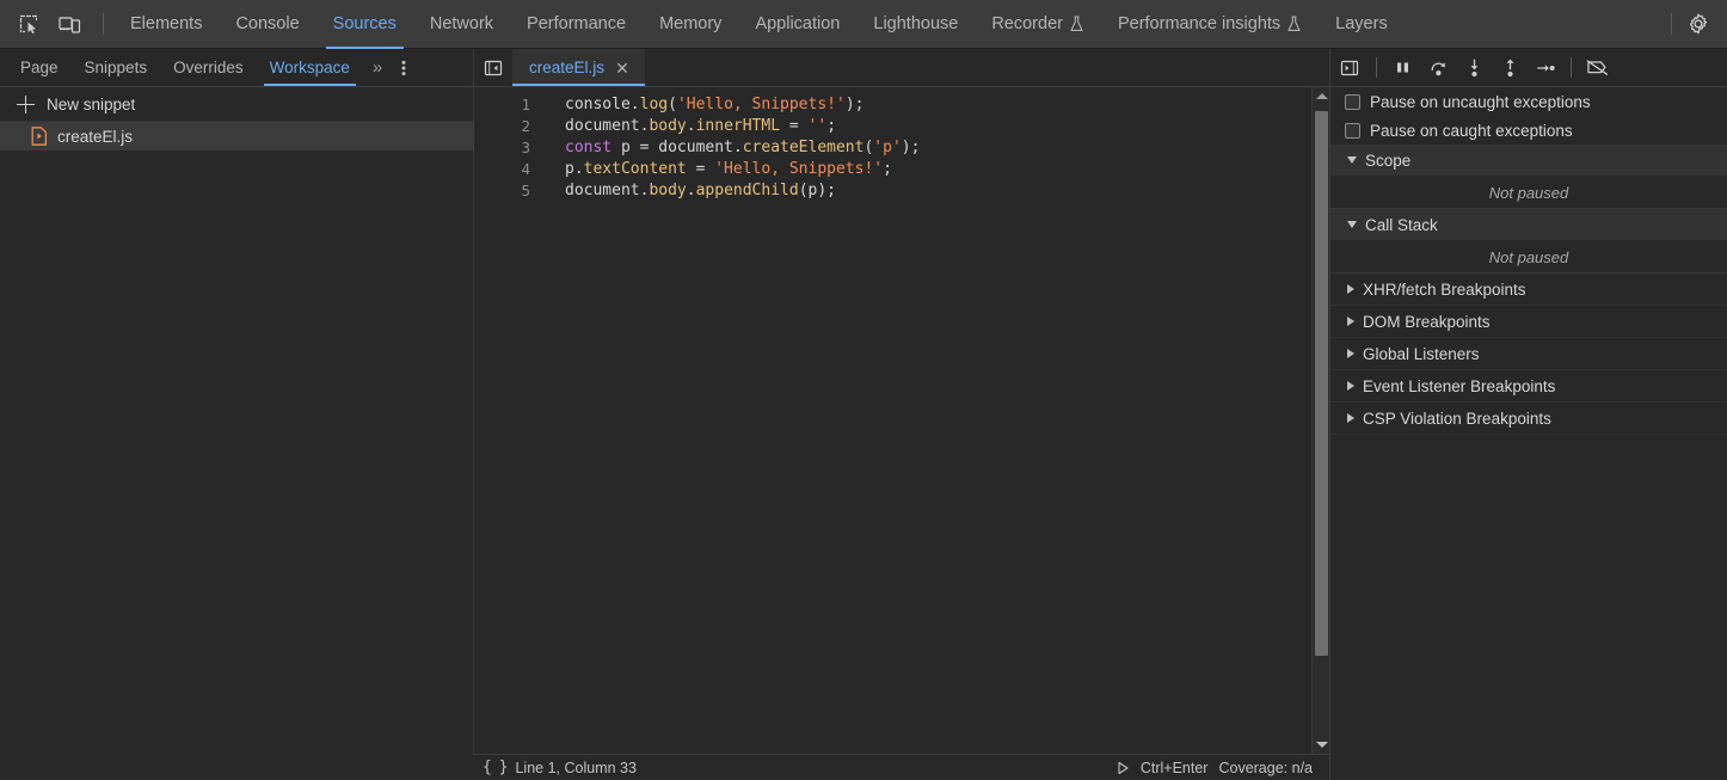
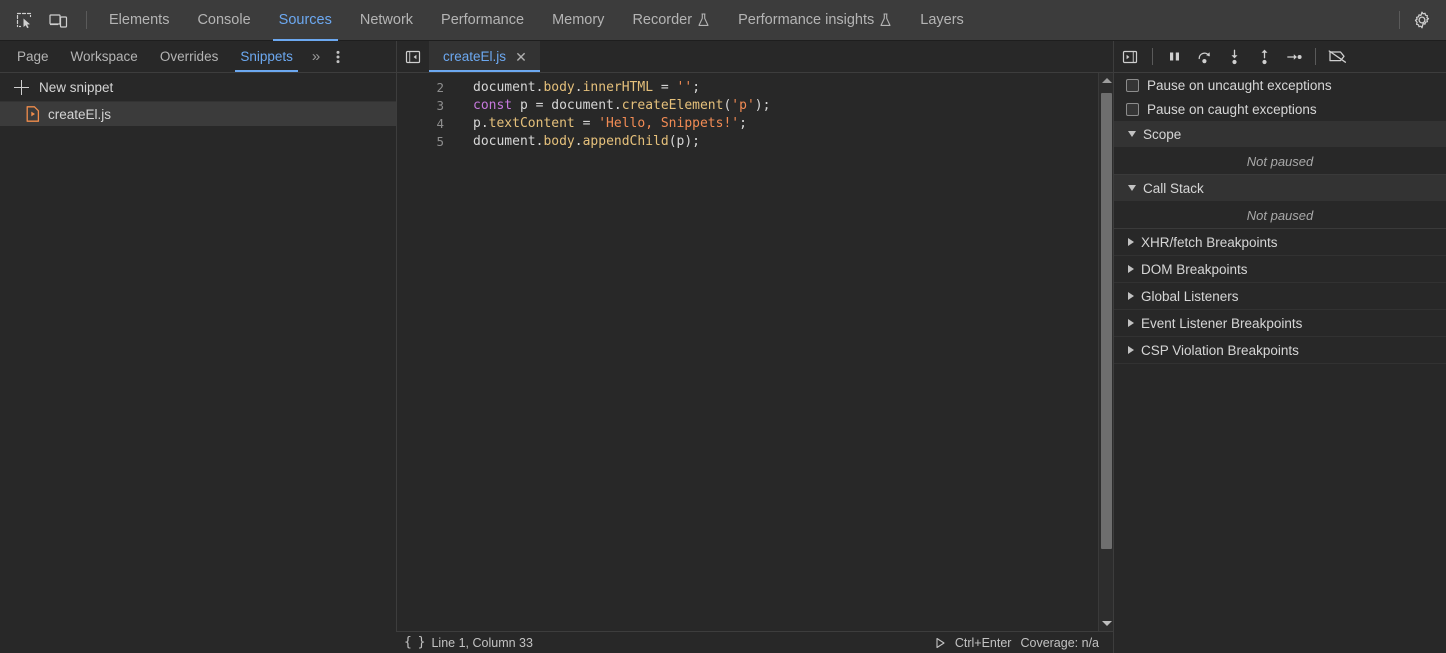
  Elements
  Console
  Sources
  Network
  Performance
  Memory
- Application
- Lighthouse
  Recorder
  Performance insights
  Layers
  Page
- Snippets
+ Workspace
  Overrides
- Workspace
+ Snippets
  »
  New snippet
  createEl.js
  createEl.js
  ✕
- 1
- console.log('Hello, Snippets!');
  2
  document.body.innerHTML = '';
  3
  const p = document.createElement('p');
  4
  p.textContent = 'Hello, Snippets!';
  5
  document.body.appendChild(p);
  { }
  Line 1, Column 33
  Ctrl+Enter
  Coverage: n/a
  Pause on uncaught exceptions
  Pause on caught exceptions
  Scope
  Not paused
  Call Stack
  Not paused
  XHR/fetch Breakpoints
  DOM Breakpoints
  Global Listeners
  Event Listener Breakpoints
  CSP Violation Breakpoints
